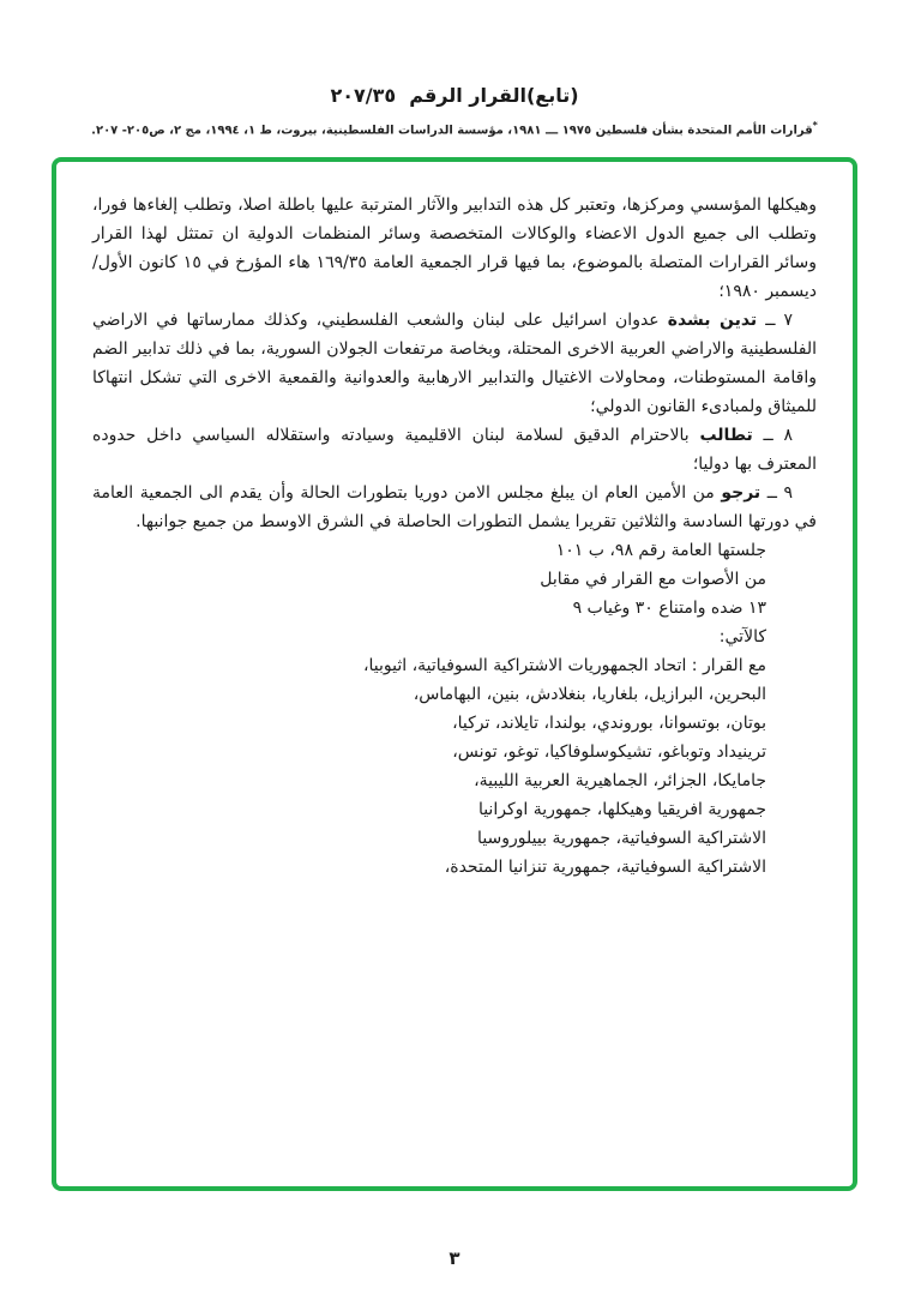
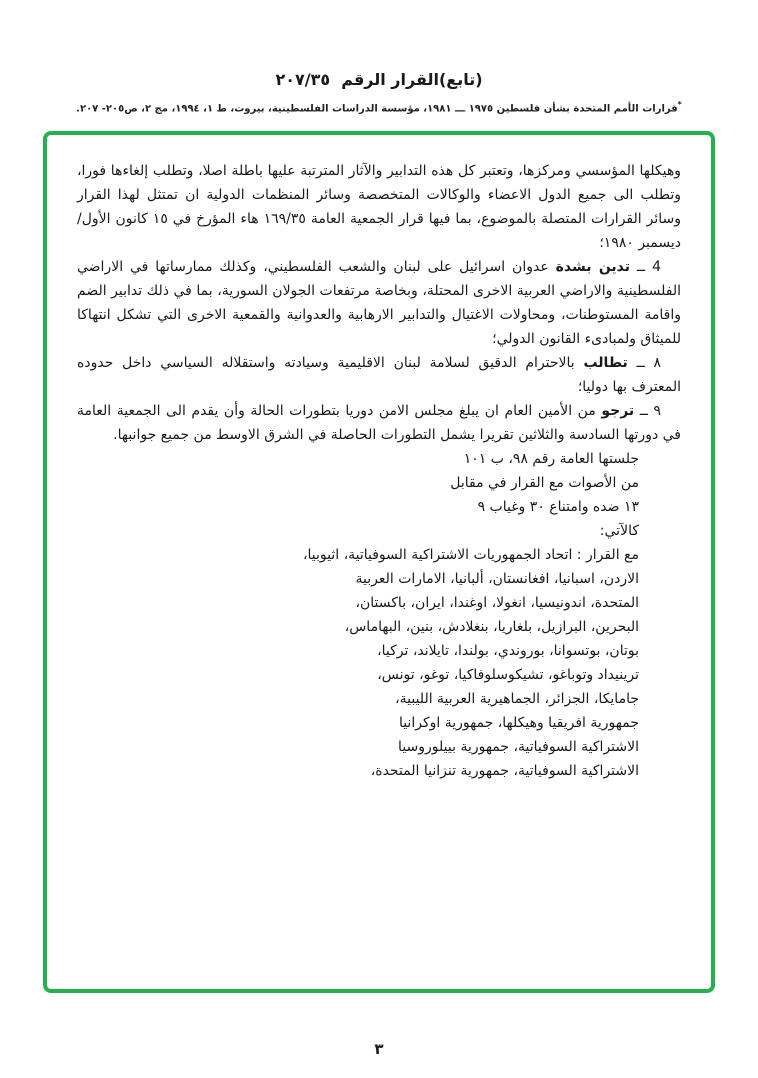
  (تابع)القرار الرقم ٢٠٧/٣٥
  *قرارات الأمم المتحدة بشأن فلسطين ١٩٧٥ ـــ ١٩٨١، مؤسسة الدراسات الفلسطينية، بيروت، ط ١، ١٩٩٤، مج ٢، ص٢٠٥- ٢٠٧.
  وهيكلها المؤسسي ومركزها، وتعتبر كل هذه التدابير والآثار المترتبة عليها باطلة اصلا، وتطلب إلغاءها فورا، وتطلب الى جميع الدول الاعضاء والوكالات المتخصصة وسائر المنظمات الدولية ان تمتثل لهذا القرار وسائر القرارات المتصلة بالموضوع، بما فيها قرار الجمعية العامة ١٦٩/٣٥ هاء المؤرخ في ١٥ كانون الأول/ديسمبر ١٩٨٠؛
- ٧ ــ تدين بشدة عدوان اسرائيل على لبنان والشعب الفلسطيني، وكذلك ممارساتها في الاراضي الفلسطينية والاراضي العربية الاخرى المحتلة، وبخاصة مرتفعات الجولان السورية، بما في ذلك تدابير الضم واقامة المستوطنات، ومحاولات الاغتيال والتدابير الارهابية والعدوانية والقمعية الاخرى التي تشكل انتهاكا للميثاق ولمبادىء القانون الدولي؛
+ 4 ــ تدين بشدة عدوان اسرائيل على لبنان والشعب الفلسطيني، وكذلك ممارساتها في الاراضي الفلسطينية والاراضي العربية الاخرى المحتلة، وبخاصة مرتفعات الجولان السورية، بما في ذلك تدابير الضم واقامة المستوطنات، ومحاولات الاغتيال والتدابير الارهابية والعدوانية والقمعية الاخرى التي تشكل انتهاكا للميثاق ولمبادىء القانون الدولي؛
  ٨ ــ تطالب بالاحترام الدقيق لسلامة لبنان الاقليمية وسيادته واستقلاله السياسي داخل حدوده المعترف بها دوليا؛
  ٩ ــ ترجو من الأمين العام ان يبلغ مجلس الامن دوريا بتطورات الحالة وأن يقدم الى الجمعية العامة في دورتها السادسة والثلاثين تقريرا يشمل التطورات الحاصلة في الشرق الاوسط من جميع جوانبها.
  جلستها العامة رقم ٩٨، ب ١٠١
  من الأصوات مع القرار في مقابل
  ١٣ ضده وامتناع ٣٠ وغياب ٩
  كالآتي:
  مع القرار : اتحاد الجمهوريات الاشتراكية السوفياتية، اثيوبيا،
+ الاردن، اسبانيا، افغانستان، ألبانيا، الامارات العربية
+ المتحدة، اندونيسيا، انغولا، اوغندا، ايران، باكستان،
  البحرين، البرازيل، بلغاريا، بنغلادش، بنين، البهاماس،
  بوتان، بوتسوانا، بوروندي، بولندا، تايلاند، تركيا،
  ترينيداد وتوباغو، تشيكوسلوفاكيا، توغو، تونس،
  جامايكا، الجزائر، الجماهيرية العربية الليبية،
  جمهورية افريقيا وهيكلها، جمهورية اوكرانيا
  الاشتراكية السوفياتية، جمهورية بييلوروسيا
  الاشتراكية السوفياتية، جمهورية تنزانيا المتحدة،
  ٣
